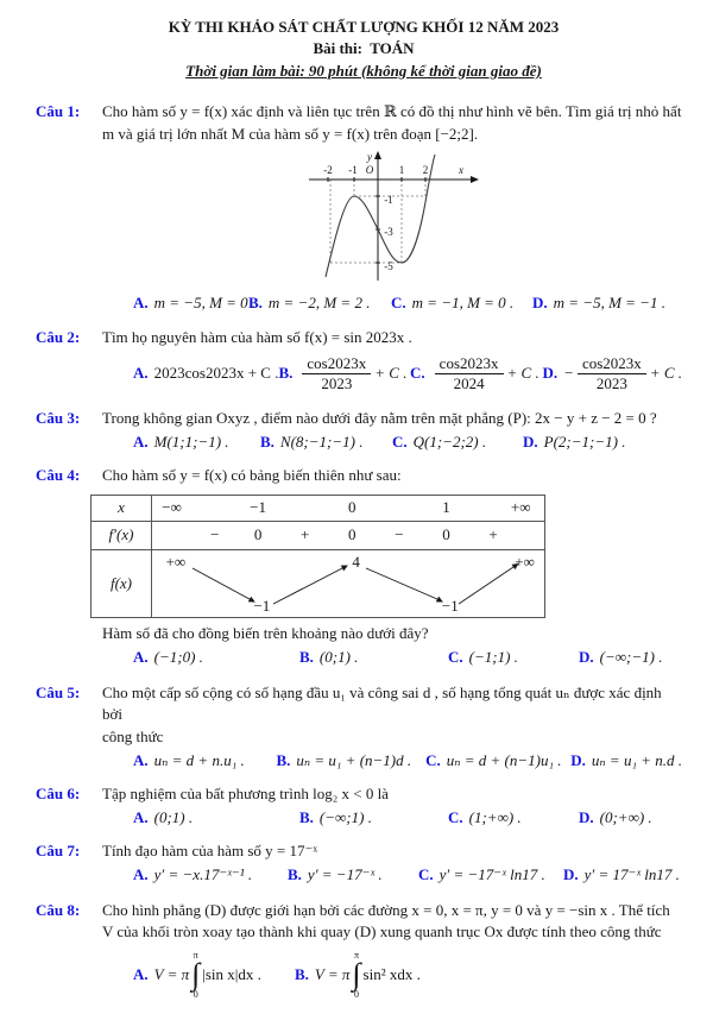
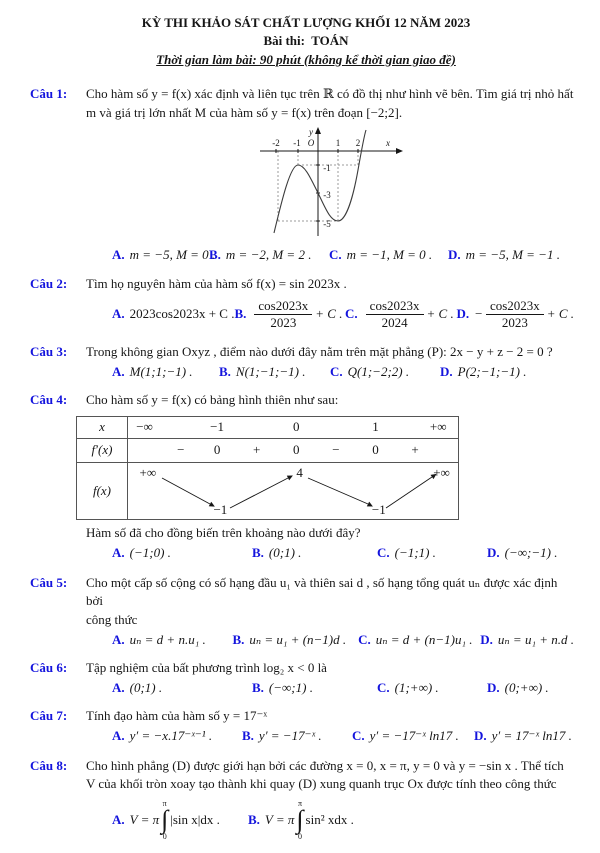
  KỲ THI KHẢO SÁT CHẤT LƯỢNG KHỐI 12 NĂM 2023
  Bài thi: TOÁN
  Thời gian làm bài: 90 phút (không kể thời gian giao đề)
  Câu 1:
  Cho hàm số y = f(x) xác định và liên tục trên ℝ có đồ thị như hình vẽ bên. Tìm giá trị nhỏ hất
  m và giá trị lớn nhất M của hàm số y = f(x) trên đoạn [−2;2].
  -2
  -1
  O
  1
  2
  x
  y
  -1
  -3
  -5
  A.
  m = −5, M = 0 .
  B.
  m = −2, M = 2 .
  C.
  m = −1, M = 0 .
  D.
  m = −5, M = −1 .
  Câu 2:
  Tìm họ nguyên hàm của hàm số f(x) = sin 2023x .
  A.
  2023cos2023x + C .
  B.
  cos2023x
  2023
  + C .
  C.
  cos2023x
  2024
  + C .
  D.
  −
  cos2023x
  2023
  + C .
  Câu 3:
  Trong không gian Oxyz , điểm nào dưới đây nằm trên mặt phẳng (P): 2x − y + z − 2 = 0 ?
  A.
  M(1;1;−1) .
  B.
- N(8;−1;−1) .
+ N(1;−1;−1) .
  C.
  Q(1;−2;2) .
  D.
  P(2;−1;−1) .
  Câu 4:
- Cho hàm số y = f(x) có bảng biến thiên như sau:
+ Cho hàm số y = f(x) có bảng hình thiên như sau:
  x	−∞ −1 0 1 +∞
  f′(x)	− 0 + 0 − 0 +
  f(x)	+∞ −1 4 −1 +∞
  Hàm số đã cho đồng biến trên khoảng nào dưới đây?
  A.
  (−1;0) .
  B.
  (0;1) .
  C.
  (−1;1) .
  D.
  (−∞;−1) .
  Câu 5:
- Cho một cấp số cộng có số hạng đầu u₁ và công sai d , số hạng tổng quát uₙ được xác định bởi
+ Cho một cấp số cộng có số hạng đầu u₁ và thiên sai d , số hạng tổng quát uₙ được xác định bởi
  công thức
  A.
  uₙ = d + n.u₁ .
  B.
  uₙ = u₁ + (n−1)d .
  C.
  uₙ = d + (n−1)u₁ .
  D.
  uₙ = u₁ + n.d .
  Câu 6:
  Tập nghiệm của bất phương trình log₂ x < 0 là
  A.
  (0;1) .
  B.
  (−∞;1) .
  C.
  (1;+∞) .
  D.
  (0;+∞) .
  Câu 7:
  Tính đạo hàm của hàm số y = 17⁻ˣ
  A.
  y′ = −x.17⁻ˣ⁻¹ .
  B.
  y′ = −17⁻ˣ .
  C.
  y′ = −17⁻ˣ ln17 .
  D.
  y′ = 17⁻ˣ ln17 .
  Câu 8:
  Cho hình phẳng (D) được giới hạn bởi các đường x = 0, x = π, y = 0 và y = −sin x . Thể tích
  V của khối tròn xoay tạo thành khi quay (D) xung quanh trục Ox được tính theo công thức
  A.
  V = π
  π
  ∫
  0
  |sin x|dx .
  B.
  V = π
  π
  ∫
  0
  sin² xdx .
